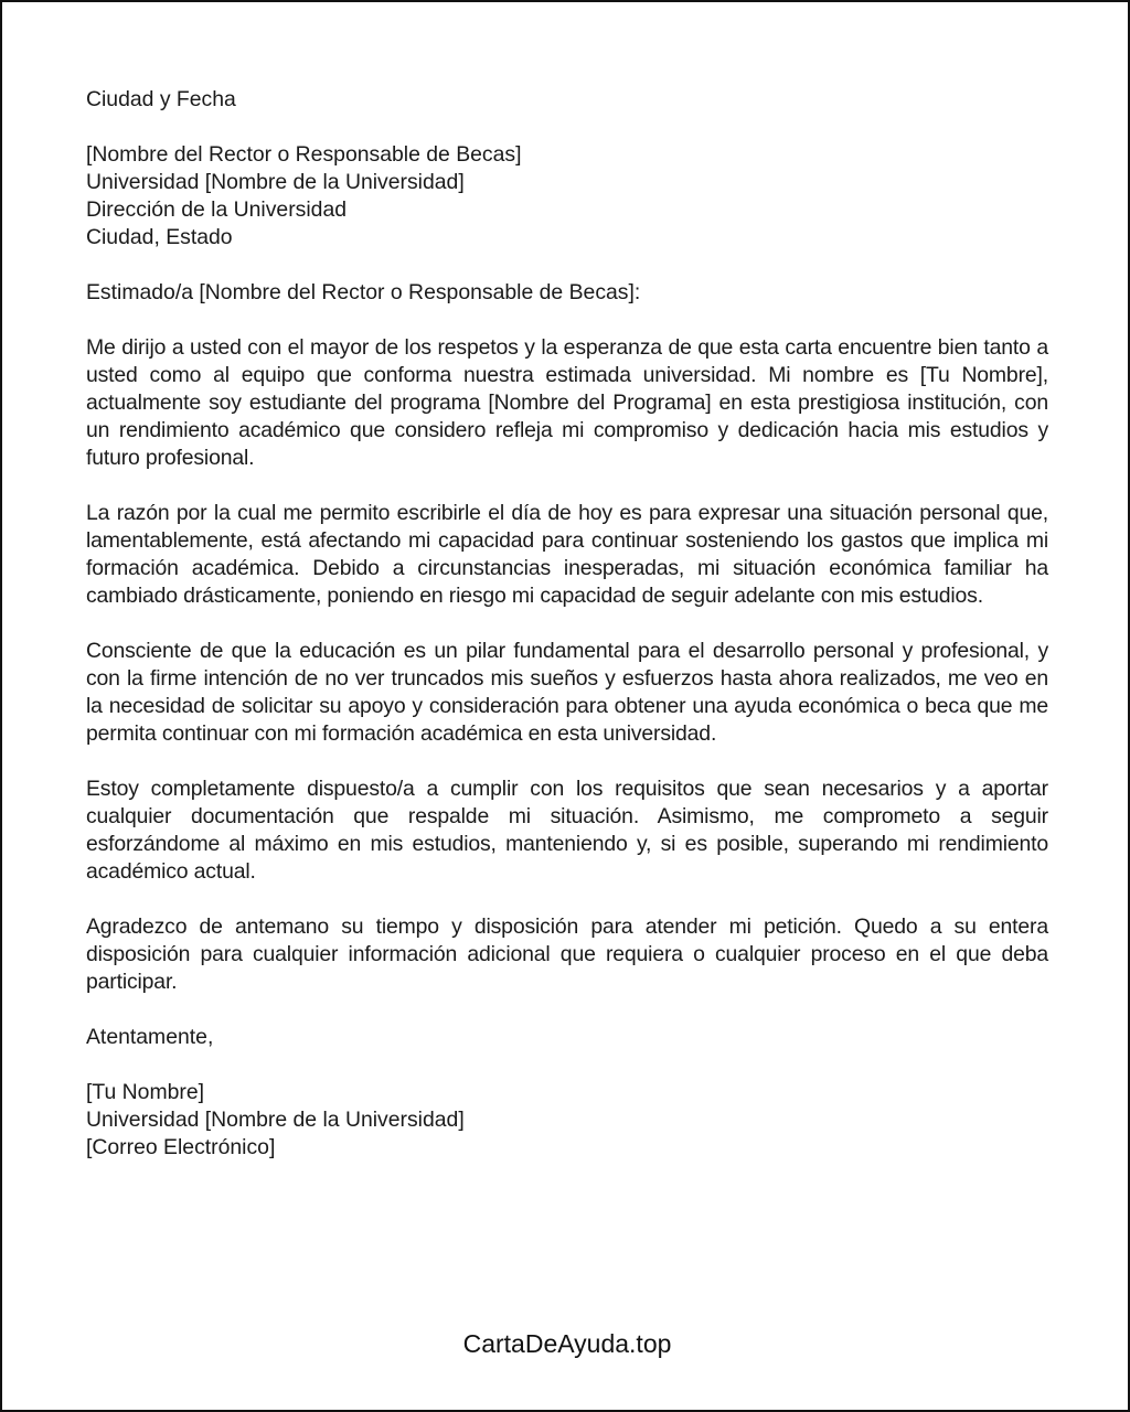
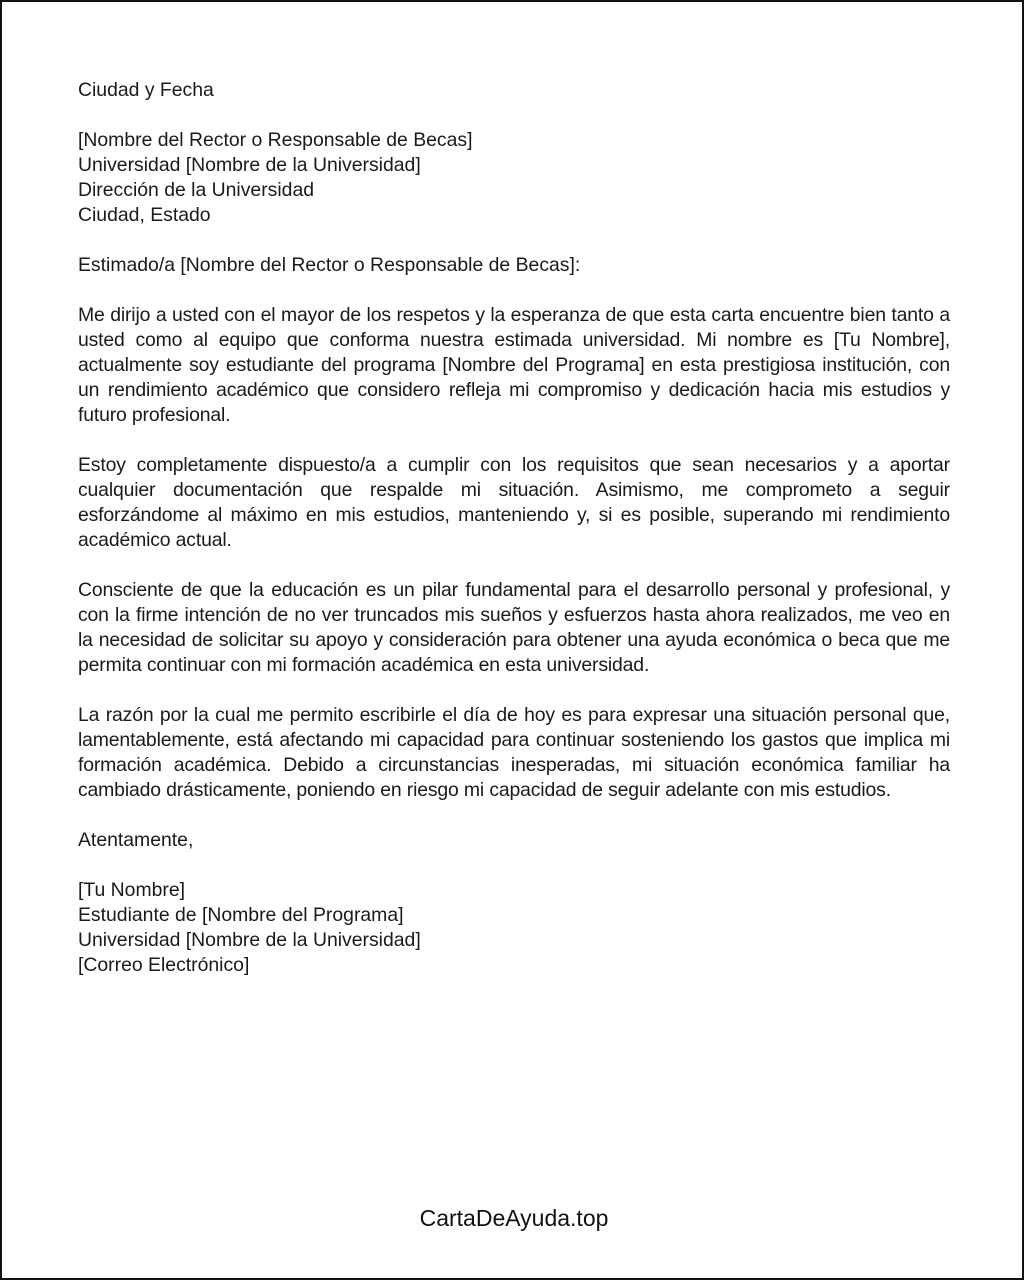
  Ciudad y Fecha
  [Nombre del Rector o Responsable de Becas]
  Universidad [Nombre de la Universidad]
  Dirección de la Universidad
  Ciudad, Estado
  Estimado/a [Nombre del Rector o Responsable de Becas]:
  Me dirijo a usted con el mayor de los respetos y la esperanza de que esta carta encuentre bien tanto a usted como al equipo que conforma nuestra estimada universidad. Mi nombre es [Tu Nombre], actualmente soy estudiante del programa [Nombre del Programa] en esta prestigiosa institución, con un rendimiento académico que considero refleja mi compromiso y dedicación hacia mis estudios y futuro profesional.
- La razón por la cual me permito escribirle el día de hoy es para expresar una situación personal que, lamentablemente, está afectando mi capacidad para continuar sosteniendo los gastos que implica mi formación académica. Debido a circunstancias inesperadas, mi situación económica familiar ha cambiado drásticamente, poniendo en riesgo mi capacidad de seguir adelante con mis estudios.
+ Estoy completamente dispuesto/a a cumplir con los requisitos que sean necesarios y a aportar cualquier documentación que respalde mi situación. Asimismo, me comprometo a seguir esforzándome al máximo en mis estudios, manteniendo y, si es posible, superando mi rendimiento académico actual.
  Consciente de que la educación es un pilar fundamental para el desarrollo personal y profesional, y con la firme intención de no ver truncados mis sueños y esfuerzos hasta ahora realizados, me veo en la necesidad de solicitar su apoyo y consideración para obtener una ayuda económica o beca que me permita continuar con mi formación académica en esta universidad.
- Estoy completamente dispuesto/a a cumplir con los requisitos que sean necesarios y a aportar cualquier documentación que respalde mi situación. Asimismo, me comprometo a seguir esforzándome al máximo en mis estudios, manteniendo y, si es posible, superando mi rendimiento académico actual.
+ La razón por la cual me permito escribirle el día de hoy es para expresar una situación personal que, lamentablemente, está afectando mi capacidad para continuar sosteniendo los gastos que implica mi formación académica. Debido a circunstancias inesperadas, mi situación económica familiar ha cambiado drásticamente, poniendo en riesgo mi capacidad de seguir adelante con mis estudios.
- Agradezco de antemano su tiempo y disposición para atender mi petición. Quedo a su entera disposición para cualquier información adicional que requiera o cualquier proceso en el que deba participar.
  Atentamente,
  [Tu Nombre]
+ Estudiante de [Nombre del Programa]
  Universidad [Nombre de la Universidad]
  [Correo Electrónico]
  CartaDeAyuda.top
